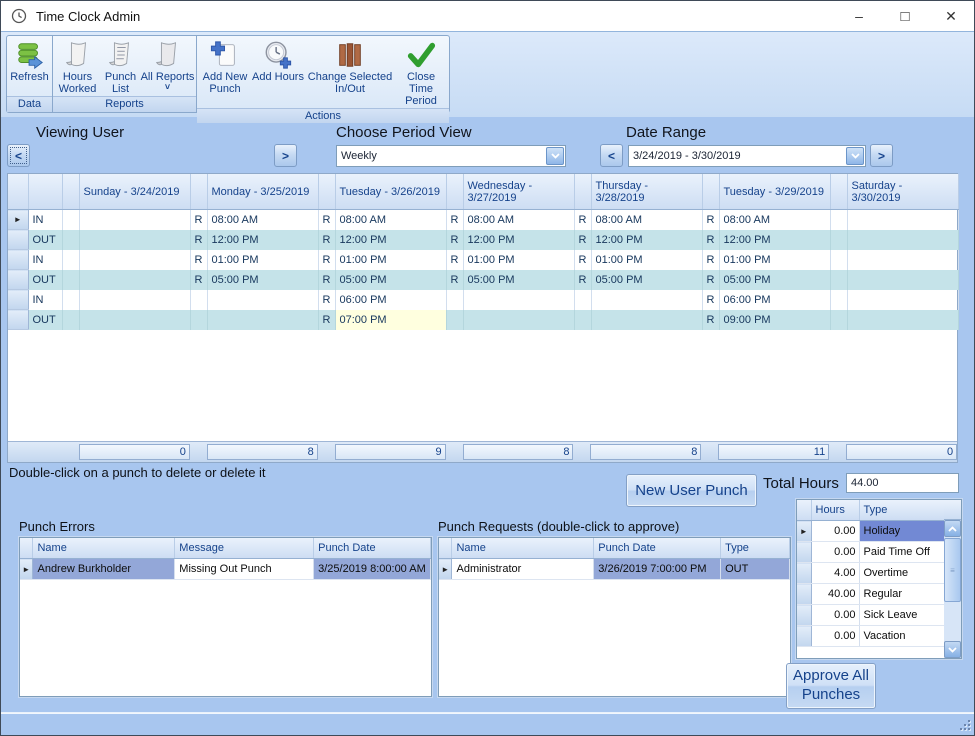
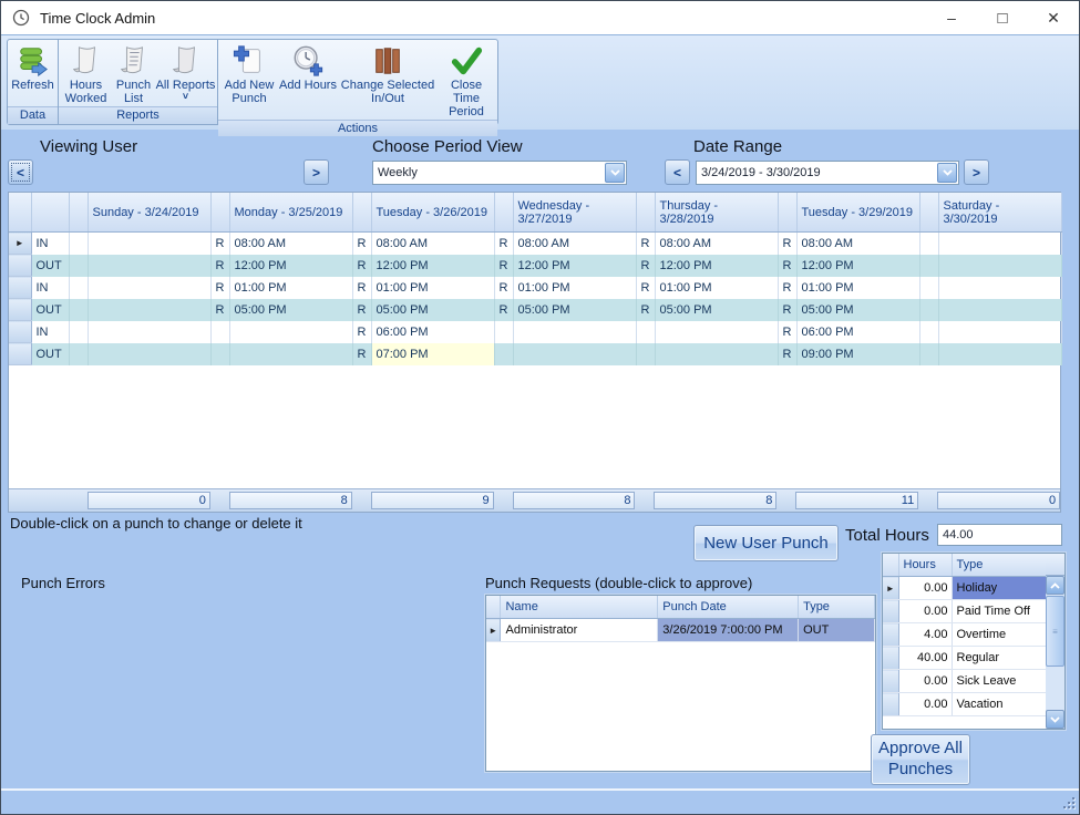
  Time Clock Admin
  –
  □
  ✕
  Refresh
  Data
  Hours Worked
  Punch List
  All Reports
  ˅
  Reports
  Add New Punch
  Add Hours
  Change Selected In/Out
  Close Time Period
  Actions
  Viewing User
  Choose Period View
  Date Range
  <
  >
  Weekly
  <
  3/24/2019 - 3/30/2019
  >
  			Sunday - 3/24/2019		Monday - 3/25/2019		Tuesday - 3/26/2019		Wednesday - 3/27/2019		Thursday - 3/28/2019		Tuesday - 3/29/2019		Saturday - 3/30/2019
  ►	IN			R	08:00 AM	R	08:00 AM	R	08:00 AM	R	08:00 AM	R	08:00 AM
  	OUT			R	12:00 PM	R	12:00 PM	R	12:00 PM	R	12:00 PM	R	12:00 PM
  	IN			R	01:00 PM	R	01:00 PM	R	01:00 PM	R	01:00 PM	R	01:00 PM
  	OUT			R	05:00 PM	R	05:00 PM	R	05:00 PM	R	05:00 PM	R	05:00 PM
  	IN					R	06:00 PM					R	06:00 PM
  	OUT					R	07:00 PM					R	09:00 PM
  0
  8
  9
  8
  8
  11
  0
- Double-click on a punch to delete or delete it
+ Double-click on a punch to change or delete it
  New User Punch
  Total Hours
  44.00
  Punch Errors
- 	Name	Message	Punch Date
- ►	Andrew Burkholder	Missing Out Punch	3/25/2019 8:00:00 AM
  Punch Requests (double-click to approve)
  	Name	Punch Date	Type
  ►	Administrator	3/26/2019 7:00:00 PM	OUT
  	Hours	Type
  ►	0.00	Holiday
  	0.00	Paid Time Off
  	4.00	Overtime
  	40.00	Regular
  	0.00	Sick Leave
  	0.00	Vacation
  ≡
  Approve All Punches
